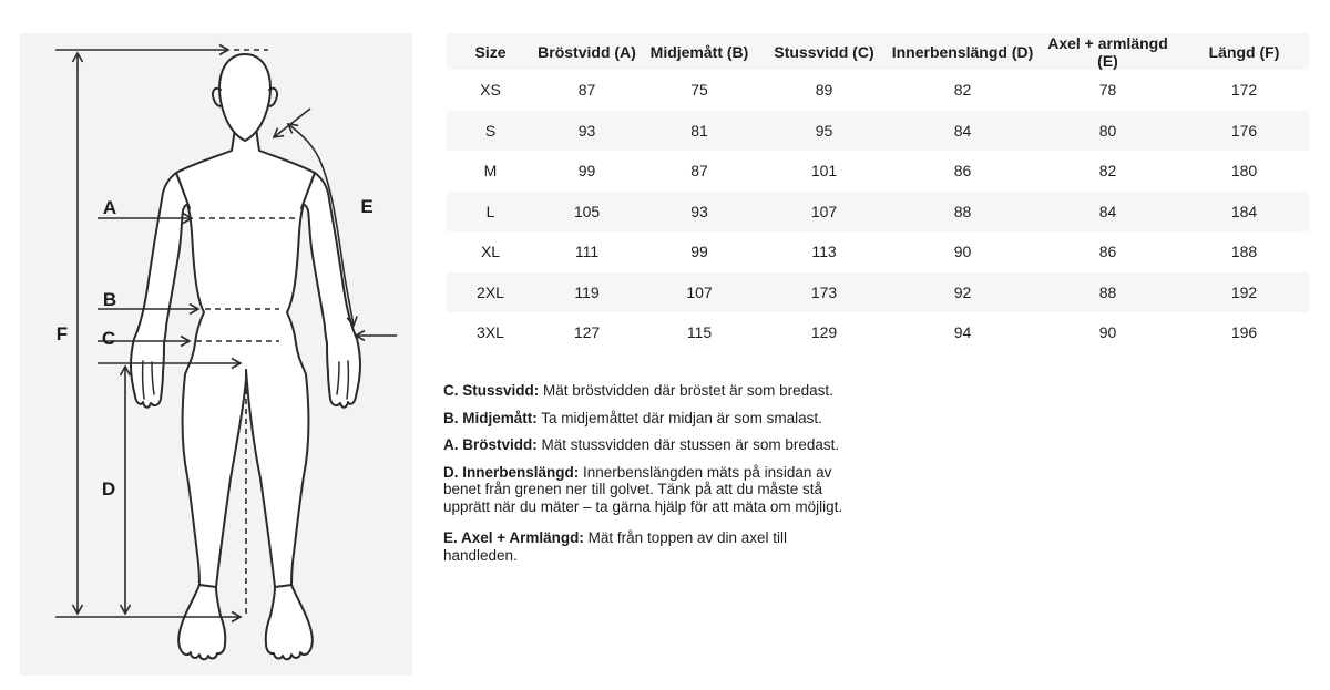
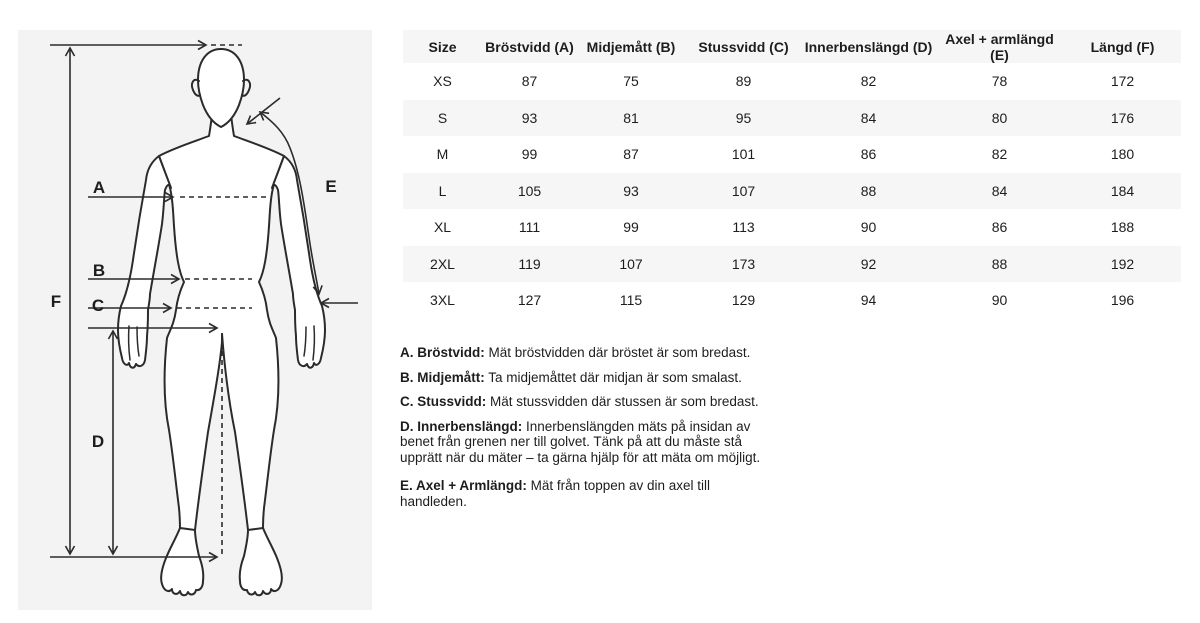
  A
  B
  C
  D
  E
  F
  Size	Bröstvidd (A)	Midjemått (B)	Stussvidd (C)	Innerbenslängd (D)	Axel + armlängd (E)	Längd (F)
  XS	87	75	89	82	78	172
  S	93	81	95	84	80	176
  M	99	87	101	86	82	180
  L	105	93	107	88	84	184
  XL	111	99	113	90	86	188
  2XL	119	107	173	92	88	192
  3XL	127	115	129	94	90	196
- C. Stussvidd: Mät bröstvidden där bröstet är som bredast.
+ A. Bröstvidd: Mät bröstvidden där bröstet är som bredast.
  B. Midjemått: Ta midjemåttet där midjan är som smalast.
- A. Bröstvidd: Mät stussvidden där stussen är som bredast.
+ C. Stussvidd: Mät stussvidden där stussen är som bredast.
  D. Innerbenslängd: Innerbenslängden mäts på insidan av benet från grenen ner till golvet. Tänk på att du måste stå upprätt när du mäter – ta gärna hjälp för att mäta om möjligt.
  E. Axel + Armlängd: Mät från toppen av din axel till handleden.
